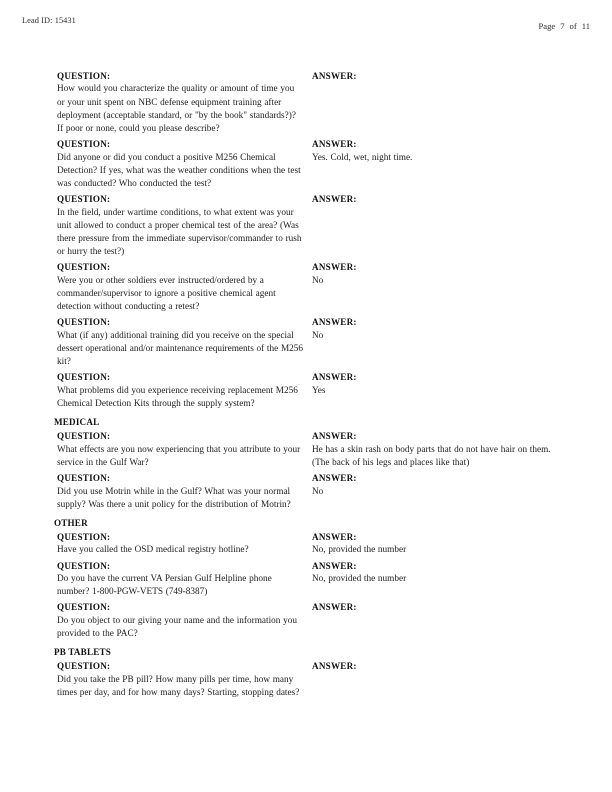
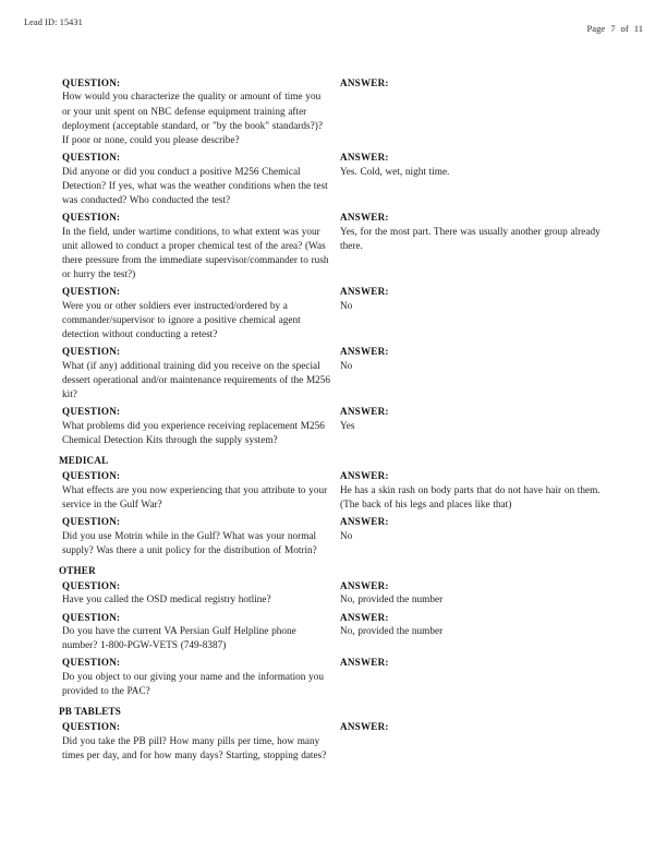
  Lead ID: 15431
  Page 7 of 11
  QUESTION:
  How would you characterize the quality or amount of time you or your unit spent on NBC defense equipment training after deployment (acceptable standard, or "by the book" standards?)? If poor or none, could you please describe?
  ANSWER:
  QUESTION:
  Did anyone or did you conduct a positive M256 Chemical Detection? If yes, what was the weather conditions when the test was conducted? Who conducted the test?
  ANSWER:
  Yes. Cold, wet, night time.
  QUESTION:
  In the field, under wartime conditions, to what extent was your unit allowed to conduct a proper chemical test of the area? (Was there pressure from the immediate supervisor/commander to rush or hurry the test?)
  ANSWER:
+ Yes, for the most part. There was usually another group already there.
  QUESTION:
  Were you or other soldiers ever instructed/ordered by a commander/supervisor to ignore a positive chemical agent detection without conducting a retest?
  ANSWER:
  No
  QUESTION:
  What (if any) additional training did you receive on the special dessert operational and/or maintenance requirements of the M256 kit?
  ANSWER:
  No
  QUESTION:
  What problems did you experience receiving replacement M256 Chemical Detection Kits through the supply system?
  ANSWER:
  Yes
  MEDICAL
  QUESTION:
  What effects are you now experiencing that you attribute to your service in the Gulf War?
  ANSWER:
  He has a skin rash on body parts that do not have hair on them. (The back of his legs and places like that)
  QUESTION:
  Did you use Motrin while in the Gulf? What was your normal supply? Was there a unit policy for the distribution of Motrin?
  ANSWER:
  No
  OTHER
  QUESTION:
  Have you called the OSD medical registry hotline?
  ANSWER:
  No, provided the number
  QUESTION:
  Do you have the current VA Persian Gulf Helpline phone number? 1-800-PGW-VETS (749-8387)
  ANSWER:
  No, provided the number
  QUESTION:
  Do you object to our giving your name and the information you provided to the PAC?
  ANSWER:
  PB TABLETS
  QUESTION:
  Did you take the PB pill? How many pills per time, how many times per day, and for how many days? Starting, stopping dates?
  ANSWER:
